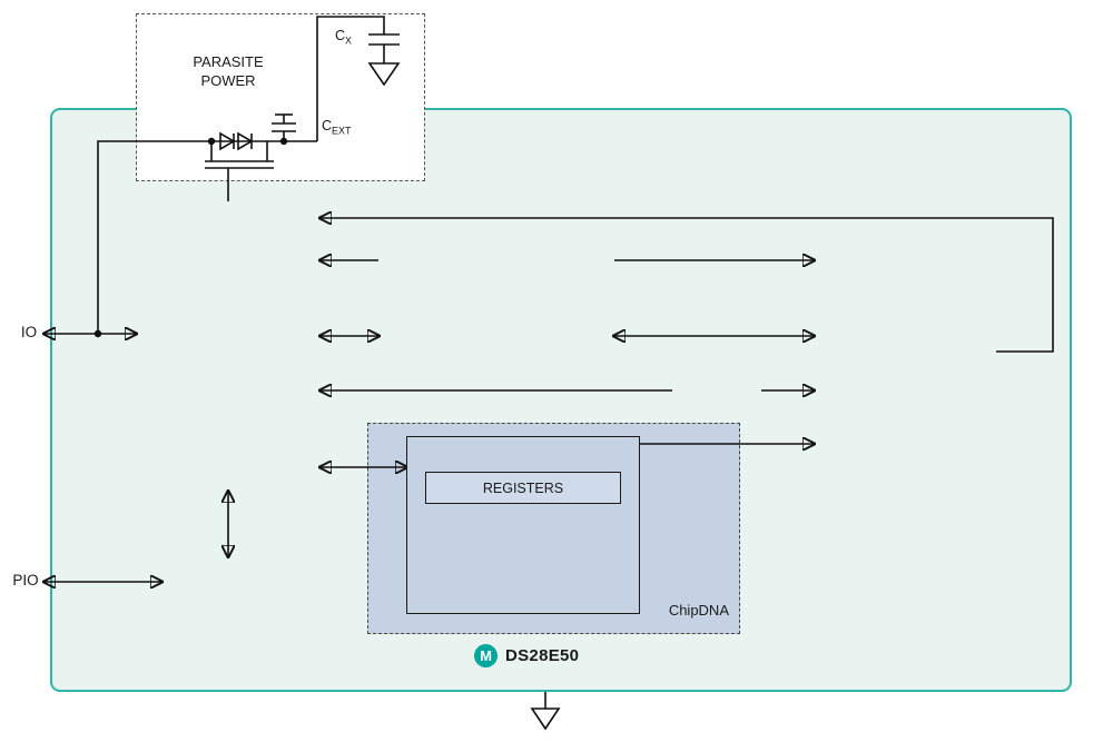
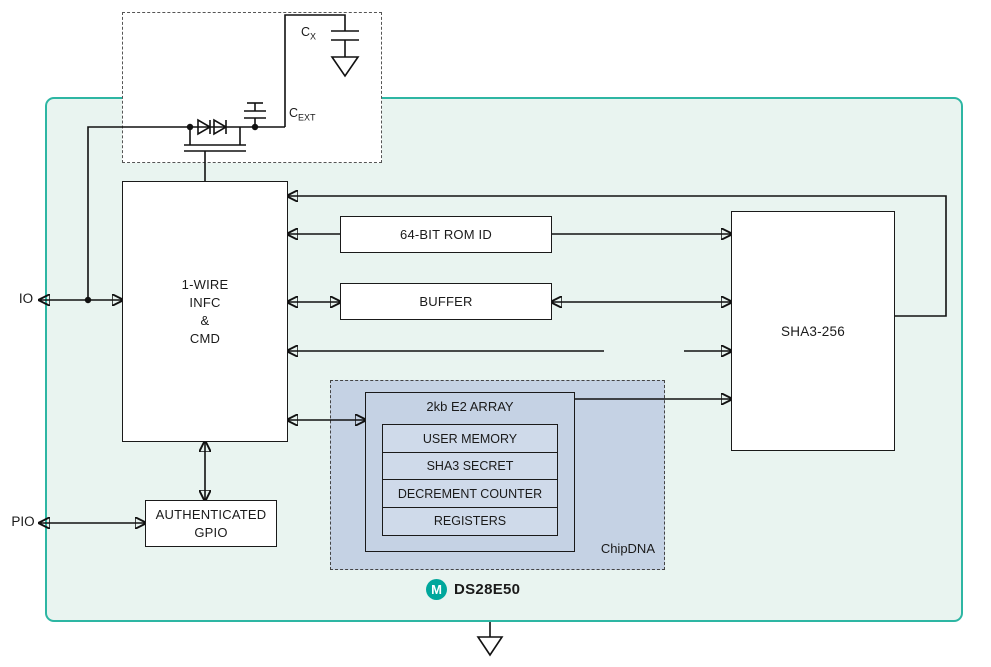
+ 1-WIRE
+ INFC
+ &
+ CMD
+ 64-BIT ROM ID
+ BUFFER
+ SHA3-256
+ AUTHENTICATED
+ GPIO
+ 2kb E2 ARRAY
+ USER MEMORY
+ SHA3 SECRET
+ DECREMENT COUNTER
  REGISTERS
  ChipDNA
- PARASITE
- POWER
  CX
  CEXT
  IO
  PIO
  M
  DS28E50
